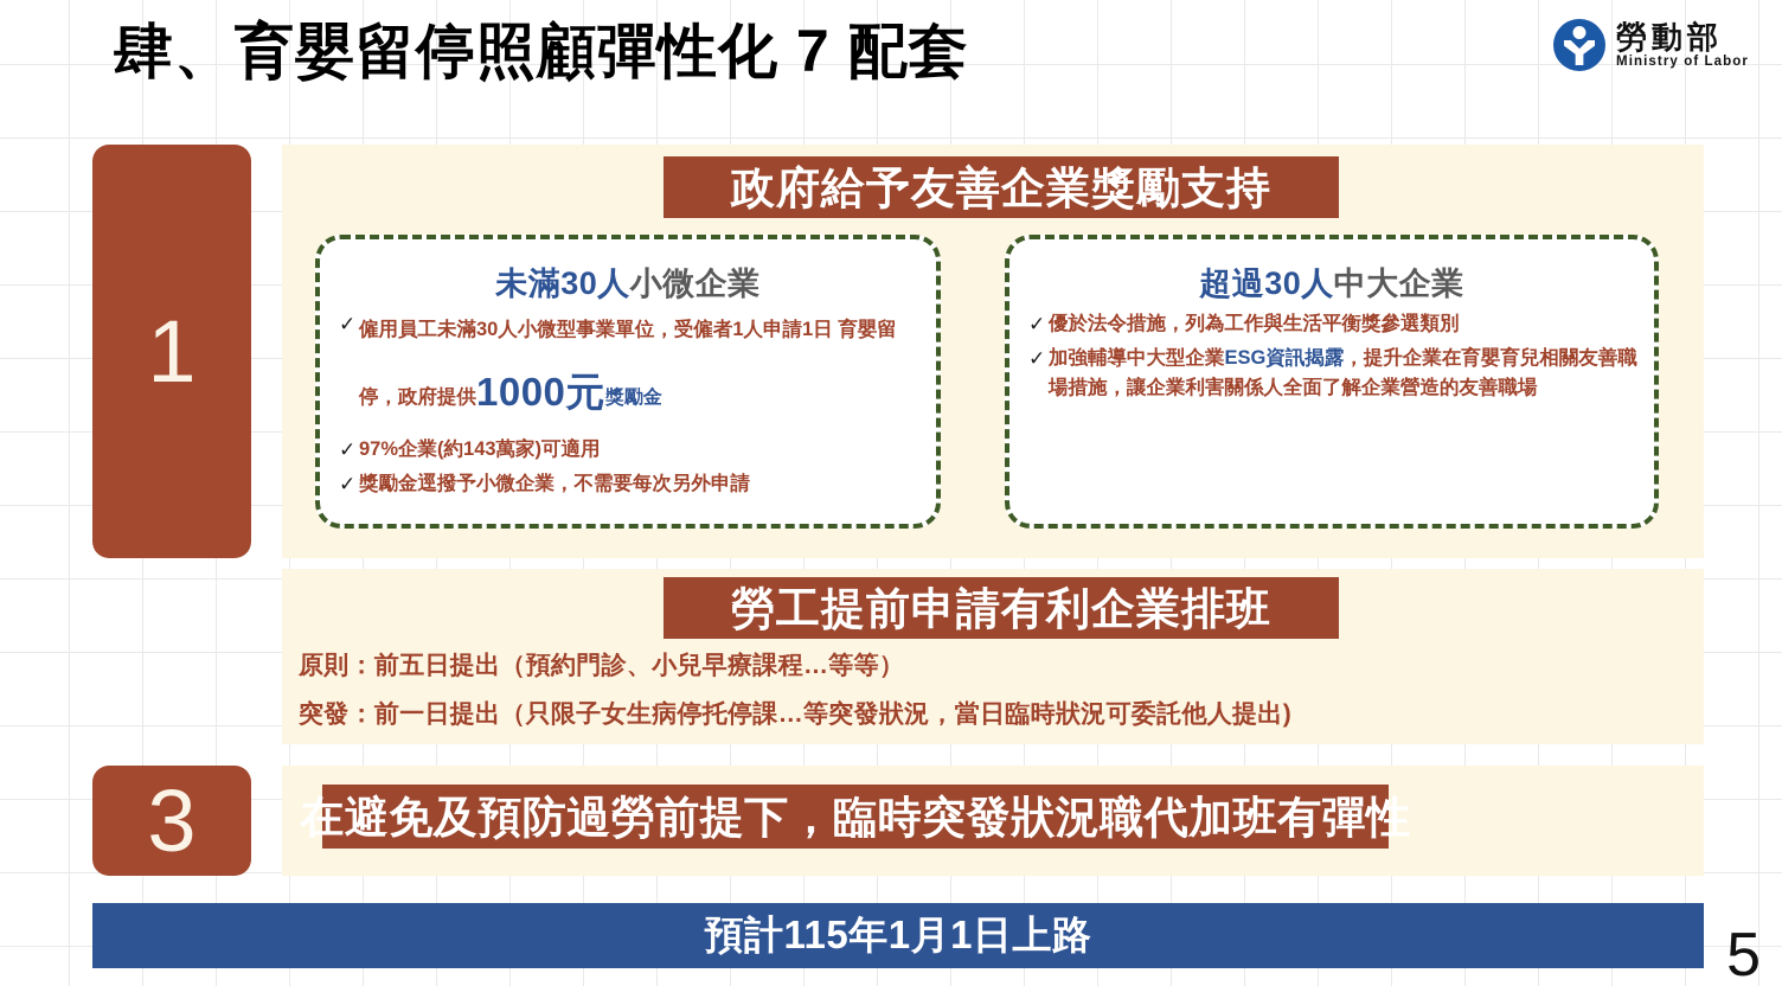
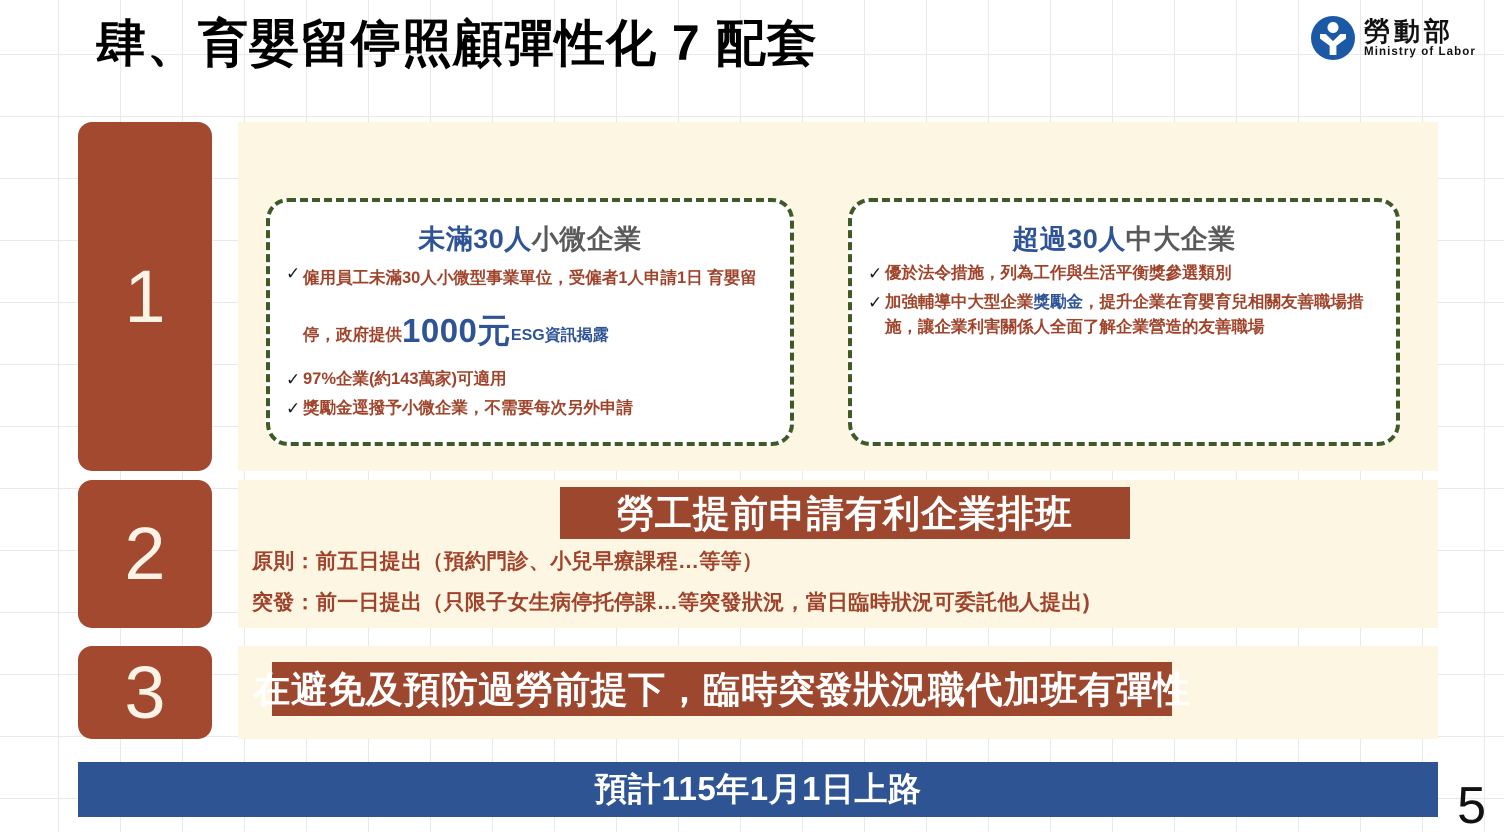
  肆、育嬰留停照顧彈性化 7 配套
  勞動部
  Ministry of Labor
  1
- 政府給予友善企業獎勵支持
  未滿30人小微企業
  ✓
- 僱用員工未滿30人小微型事業單位，受僱者1人申請1日 育嬰留停，政府提供1000元獎勵金
+ 僱用員工未滿30人小微型事業單位，受僱者1人申請1日 育嬰留停，政府提供1000元ESG資訊揭露
  ✓
  97%企業(約143萬家)可適用
  ✓
  獎勵金逕撥予小微企業，不需要每次另外申請
  超過30人中大企業
  ✓
  優於法令措施，列為工作與生活平衡獎參選類別
  ✓
- 加強輔導中大型企業ESG資訊揭露，提升企業在育嬰育兒相關友善職場措施，讓企業利害關係人全面了解企業營造的友善職場
+ 加強輔導中大型企業獎勵金，提升企業在育嬰育兒相關友善職場措施，讓企業利害關係人全面了解企業營造的友善職場
+ 2
  勞工提前申請有利企業排班
  原則：前五日提出（預約門診、小兒早療課程…等等）
  突發：前一日提出（只限子女生病停托停課…等突發狀況，當日臨時狀況可委託他人提出)
  3
  在避免及預防過勞前提下，臨時突發狀況職代加班有彈性
  預計115年1月1日上路
  5
